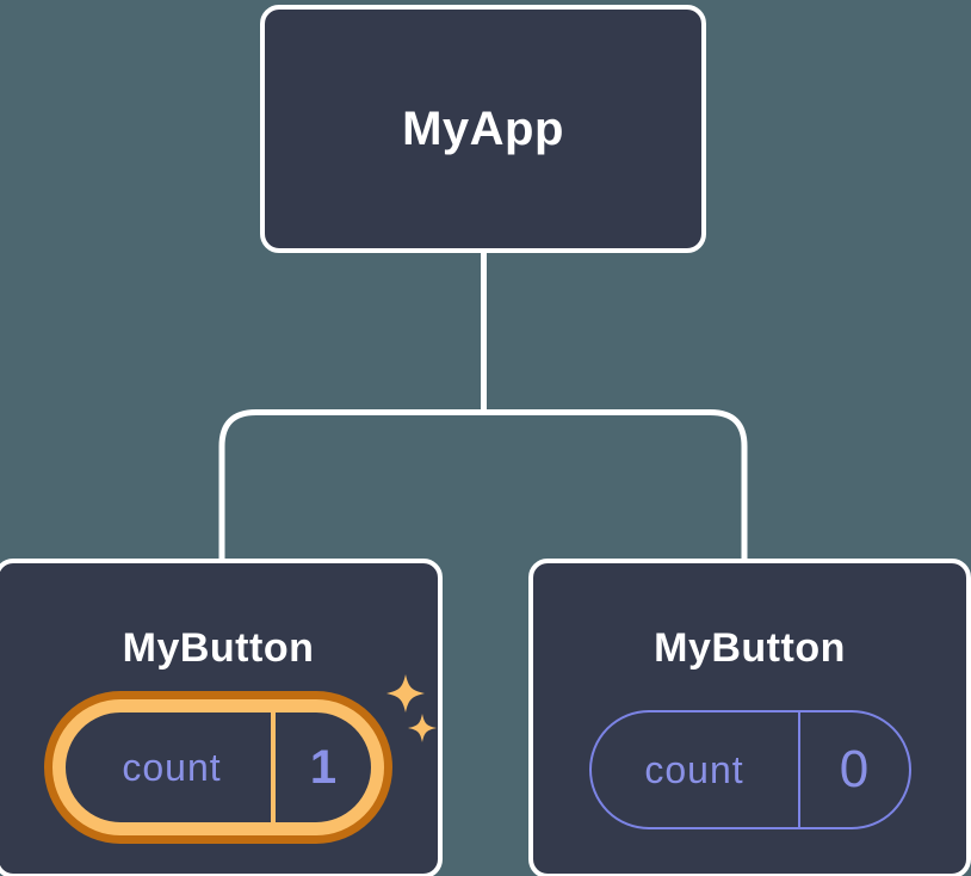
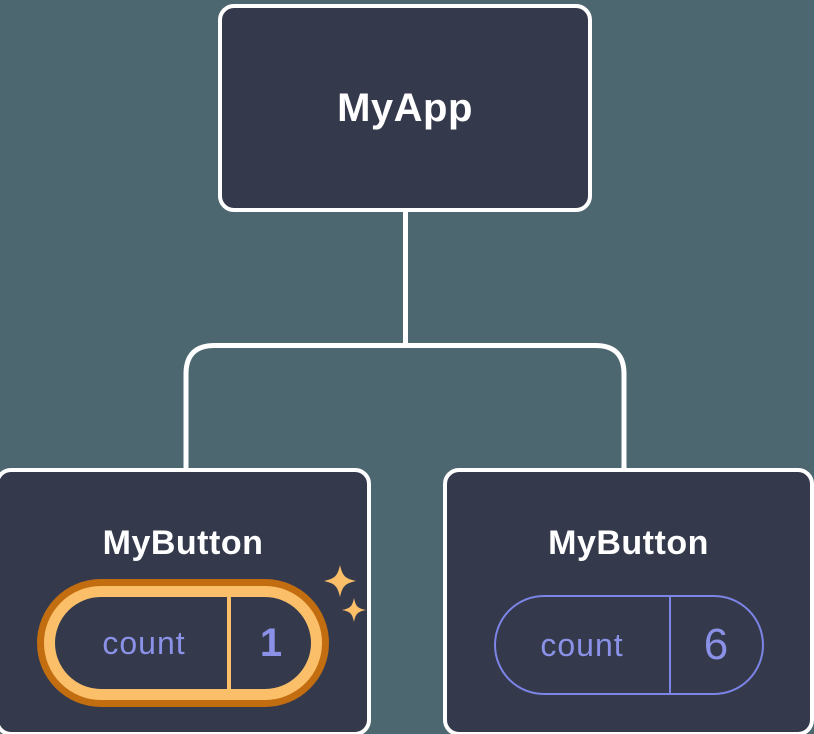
  MyApp
  MyButton
  count
  1
  MyButton
  count
- 0
+ 6
